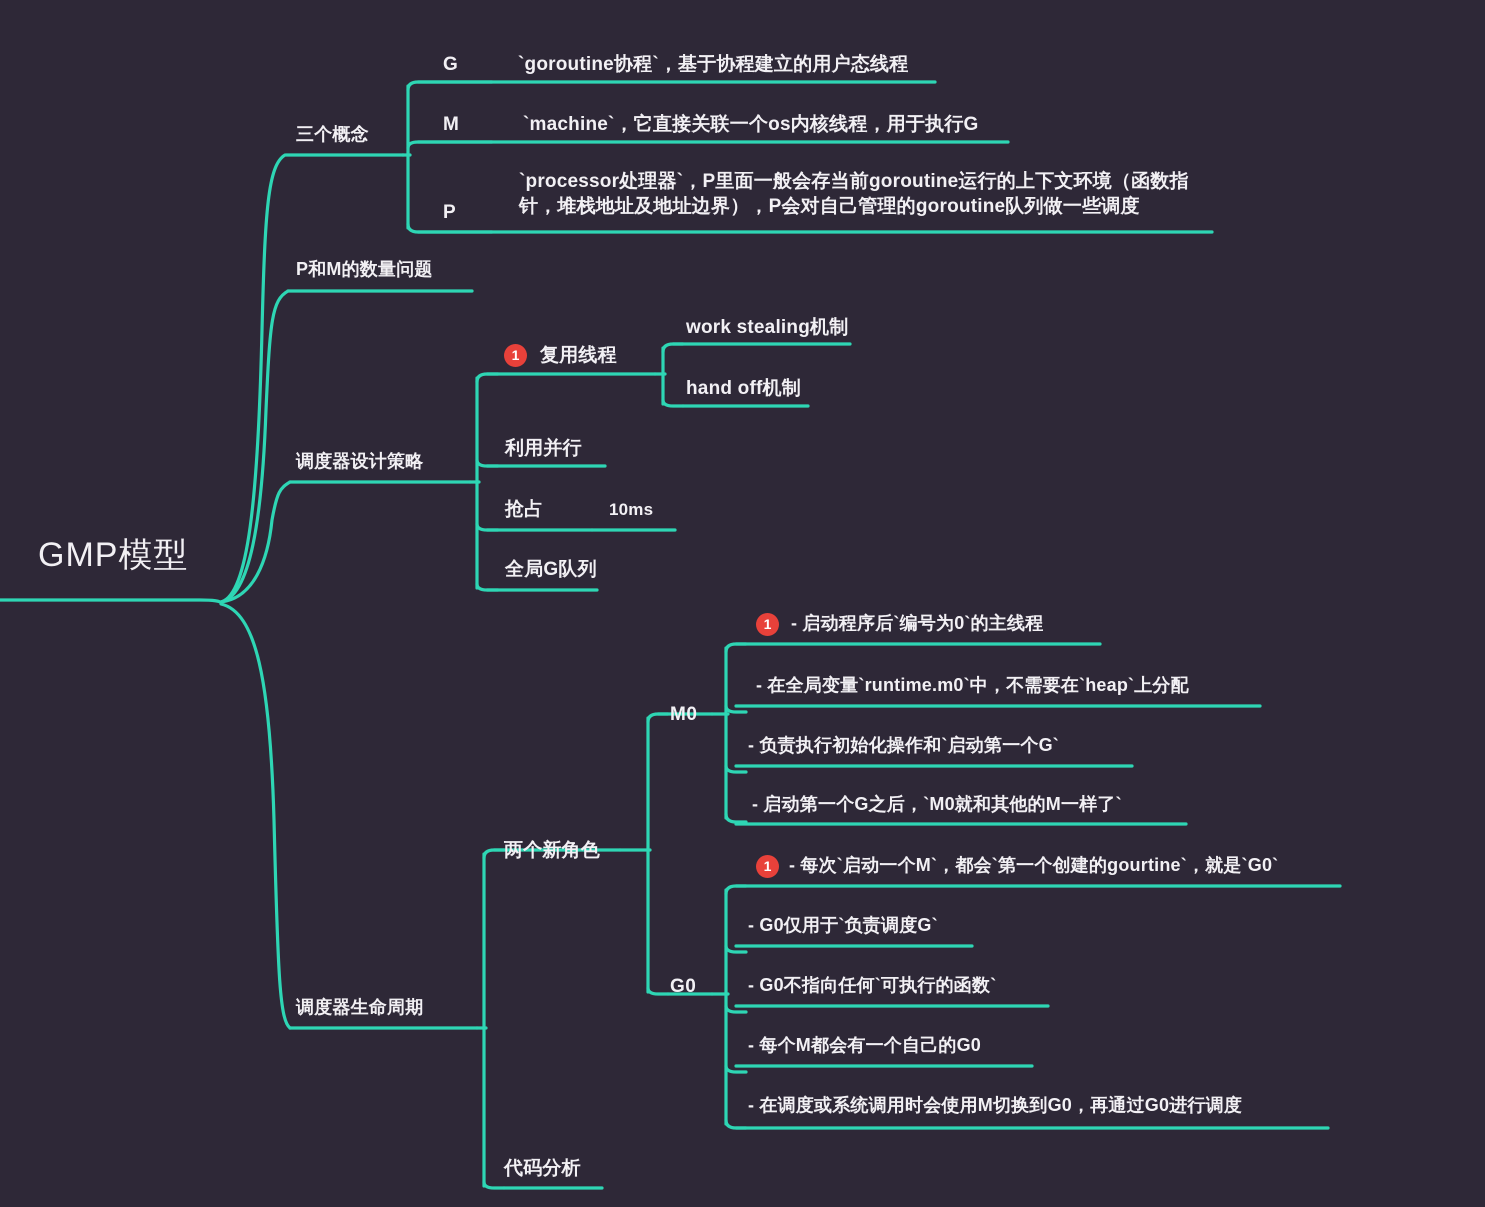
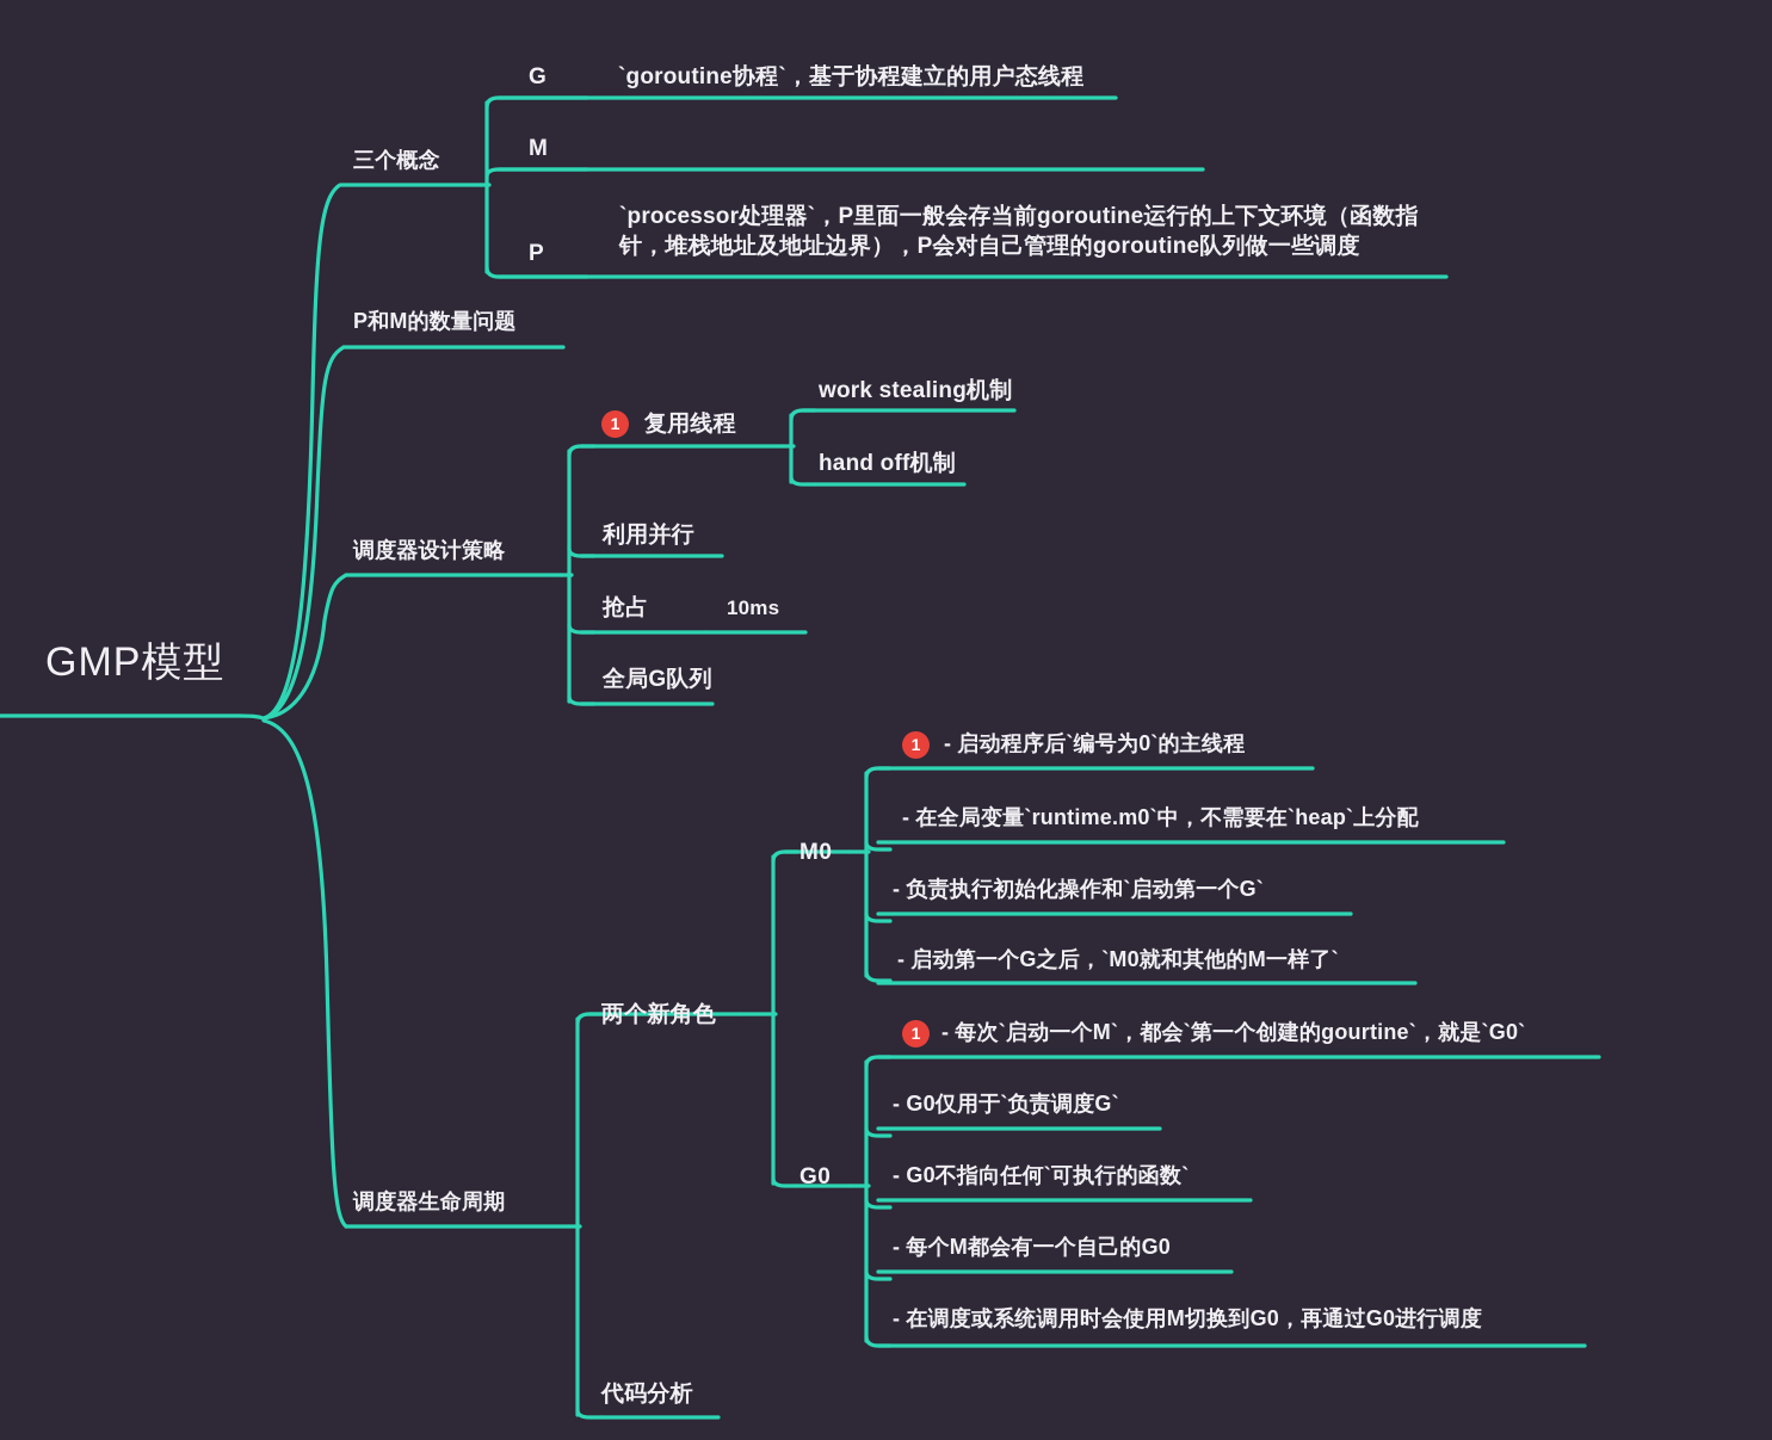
  GMP模型
  三个概念
  G
  `goroutine协程`，基于协程建立的用户态线程
  M
- `machine`，它直接关联一个os内核线程，用于执行G
  P
  `processor处理器`，P里面一般会存当前goroutine运行的上下文环境（函数指针，堆栈地址及地址边界），P会对自己管理的goroutine队列做一些调度
  P和M的数量问题
  调度器设计策略
  1
  复用线程
  work stealing机制
  hand off机制
  利用并行
  抢占
  10ms
  全局G队列
  调度器生命周期
  两个新角色
  代码分析
  M0
  1
  - 启动程序后`编号为0`的主线程
  - 在全局变量`runtime.m0`中，不需要在`heap`上分配
  - 负责执行初始化操作和`启动第一个G`
  - 启动第一个G之后，`M0就和其他的M一样了`
  G0
  1
  - 每次`启动一个M`，都会`第一个创建的gourtine`，就是`G0`
  - G0仅用于`负责调度G`
  - G0不指向任何`可执行的函数`
  - 每个M都会有一个自己的G0
  - 在调度或系统调用时会使用M切换到G0，再通过G0进行调度
